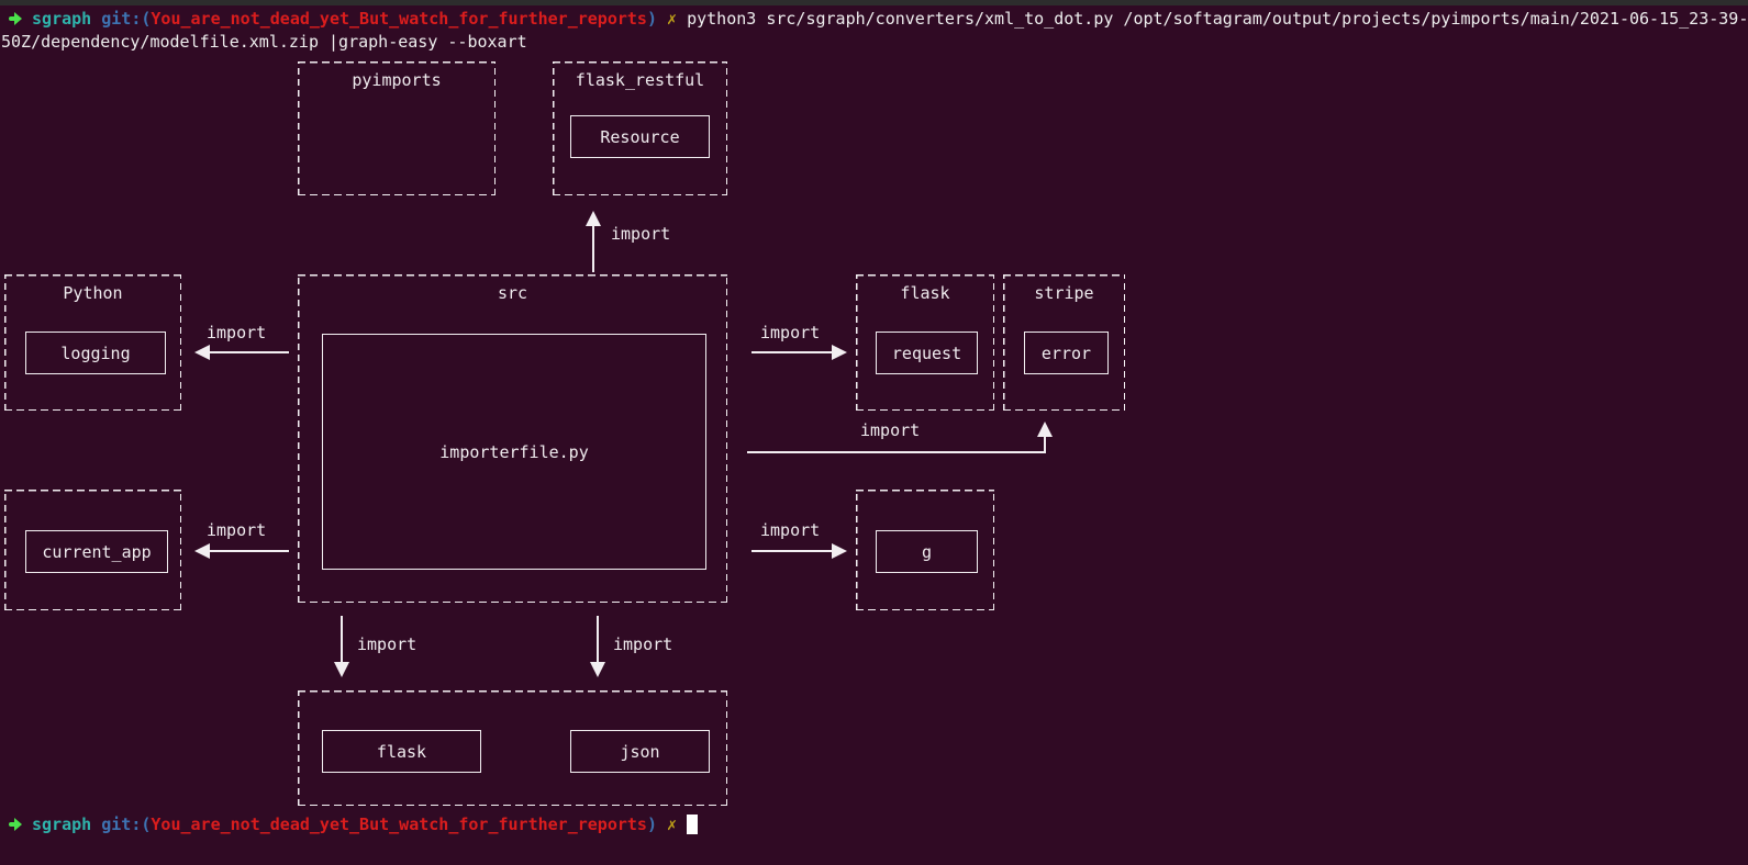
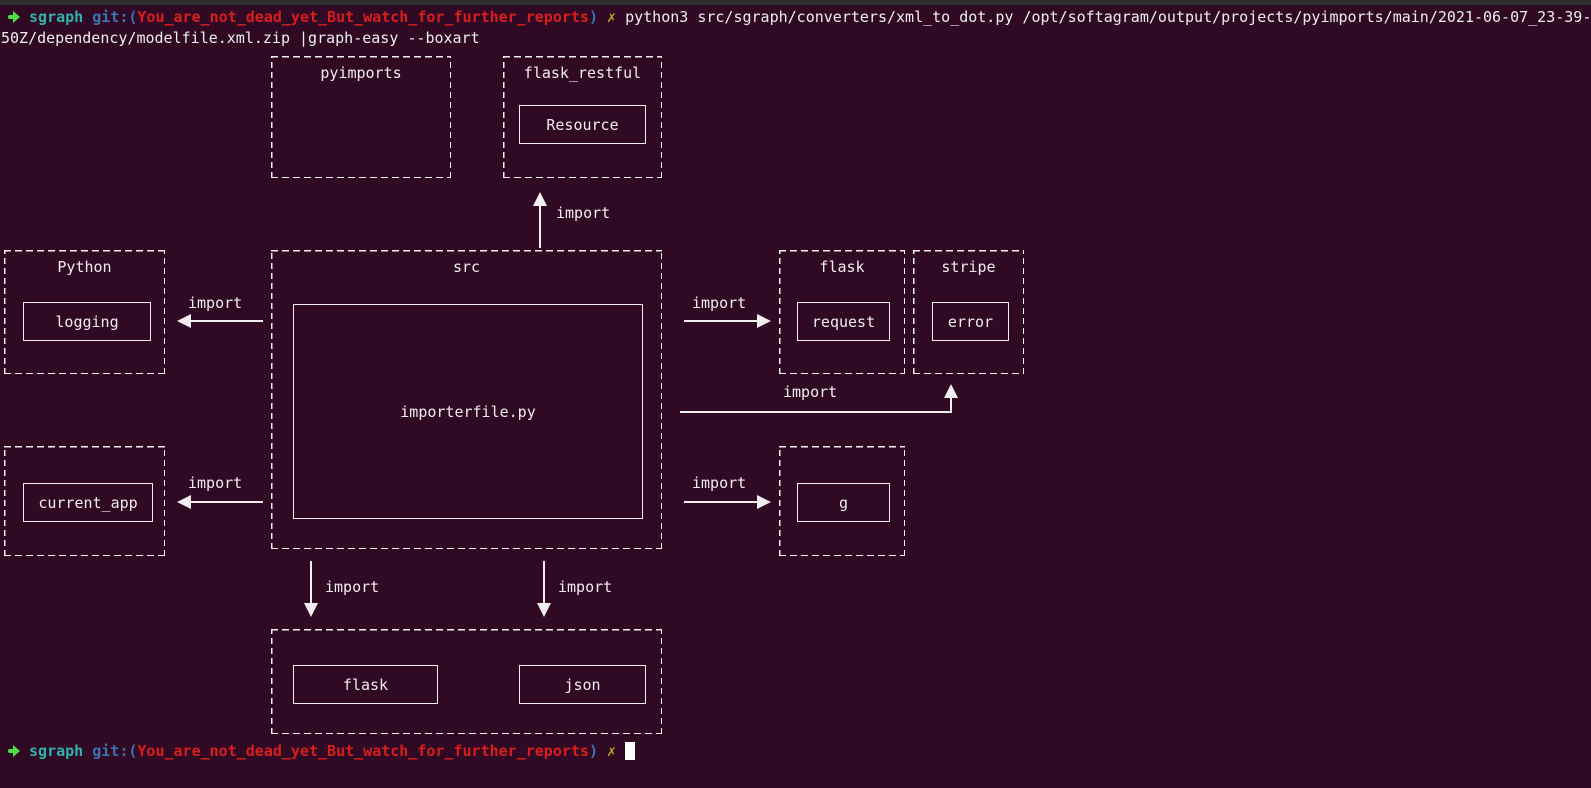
- sgraph git:(You_are_not_dead_yet_But_watch_for_further_reports) ✗ python3 src/sgraph/converters/xml_to_dot.py /opt/softagram/output/projects/pyimports/main/2021-06-15_23-39-
+ sgraph git:(You_are_not_dead_yet_But_watch_for_further_reports) ✗ python3 src/sgraph/converters/xml_to_dot.py /opt/softagram/output/projects/pyimports/main/2021-06-07_23-39-
  50Z/dependency/modelfile.xml.zip |graph-easy --boxart
  pyimports
  flask_restful
  Resource
  Python
  logging
  src
  importerfile.py
  flask
  request
  stripe
  error
  current_app
  g
  flask
  json
  import
  import
  import
  import
  import
  import
  import
  import
  sgraph git:(You_are_not_dead_yet_But_watch_for_further_reports) ✗
